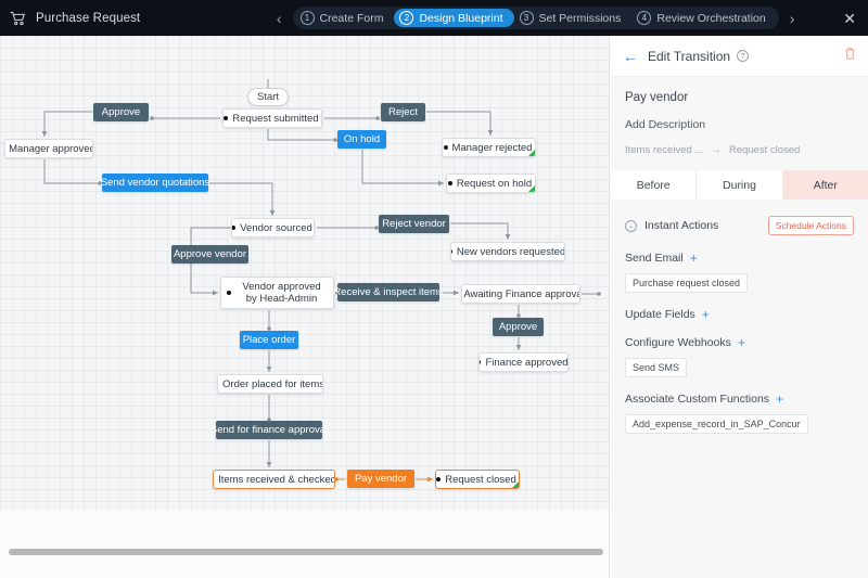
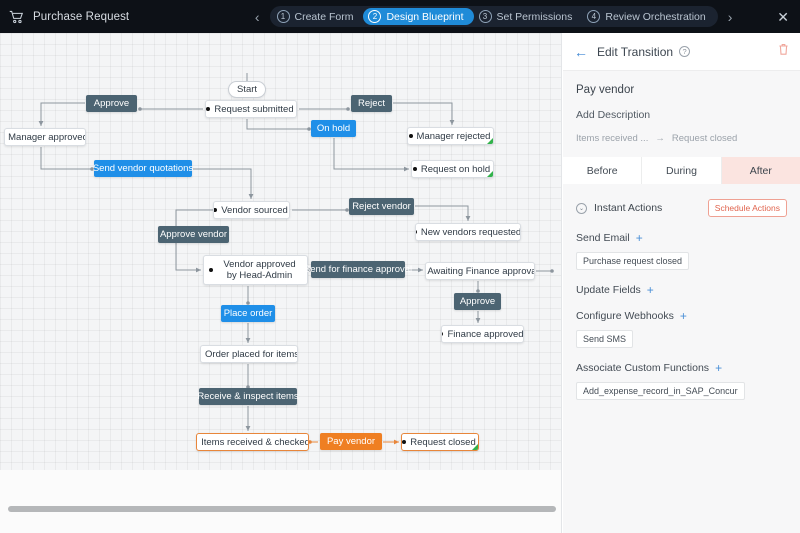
  Purchase Request
  ‹
  1
  Create Form
  2
  Design Blueprint
  3
  Set Permissions
  4
  Review Orchestration
  ›
  ✕
  Start
  Request submitted
  Manager approve
  Manager rejected
  Request on hold
  Vendor sourced
  New vendors requested
  Vendor approved by Head-Admin
  Awaiting Finance approva
  Finance approved
  Order placed for items
  Items received & checked
  Request closed
  Approve
  Reject
  On hold
  Send vendor quotations
  Reject vendor
  Approve vendor
- Receive & inspect items
+ Send for finance approval
  Approve
  Place order
- Send for finance approval
+ Receive & inspect items
  Pay vendor
  ←
  Edit Transition
  ?
  Pay vendor
  Add Description
  Items received ...
  →
  Request closed
  Before
  During
  After
  Instant Actions
  Schedule Actions
  Send Email
  +
  Purchase request closed
  Update Fields
  +
  Configure Webhooks
  +
  Send SMS
  Associate Custom Functions
  +
  Add_expense_record_in_SAP_Concur
